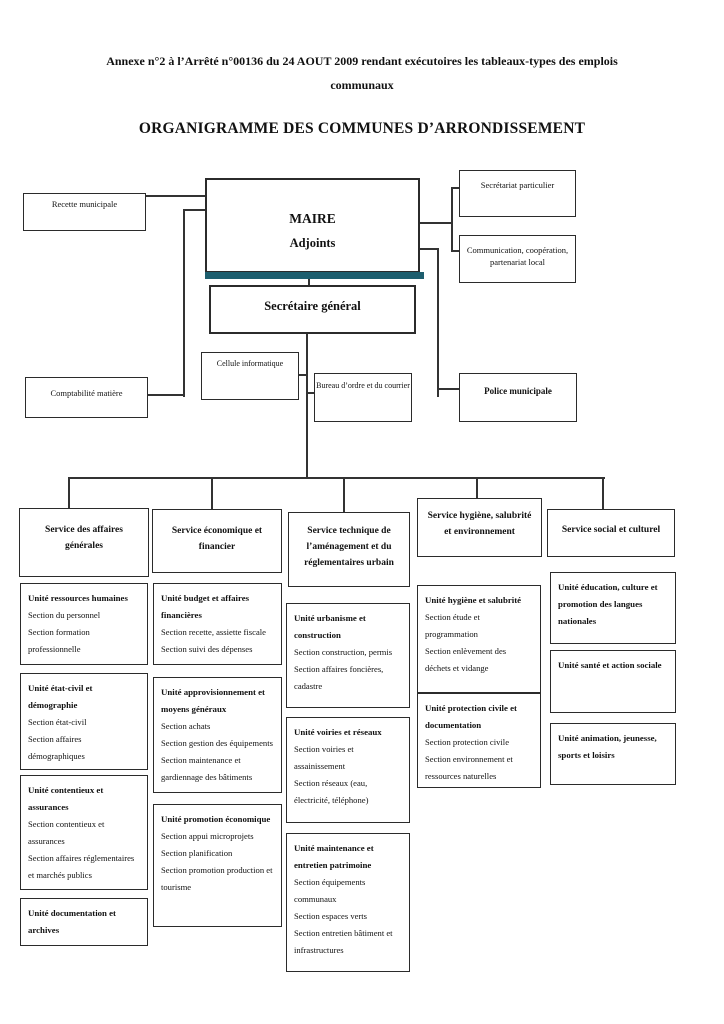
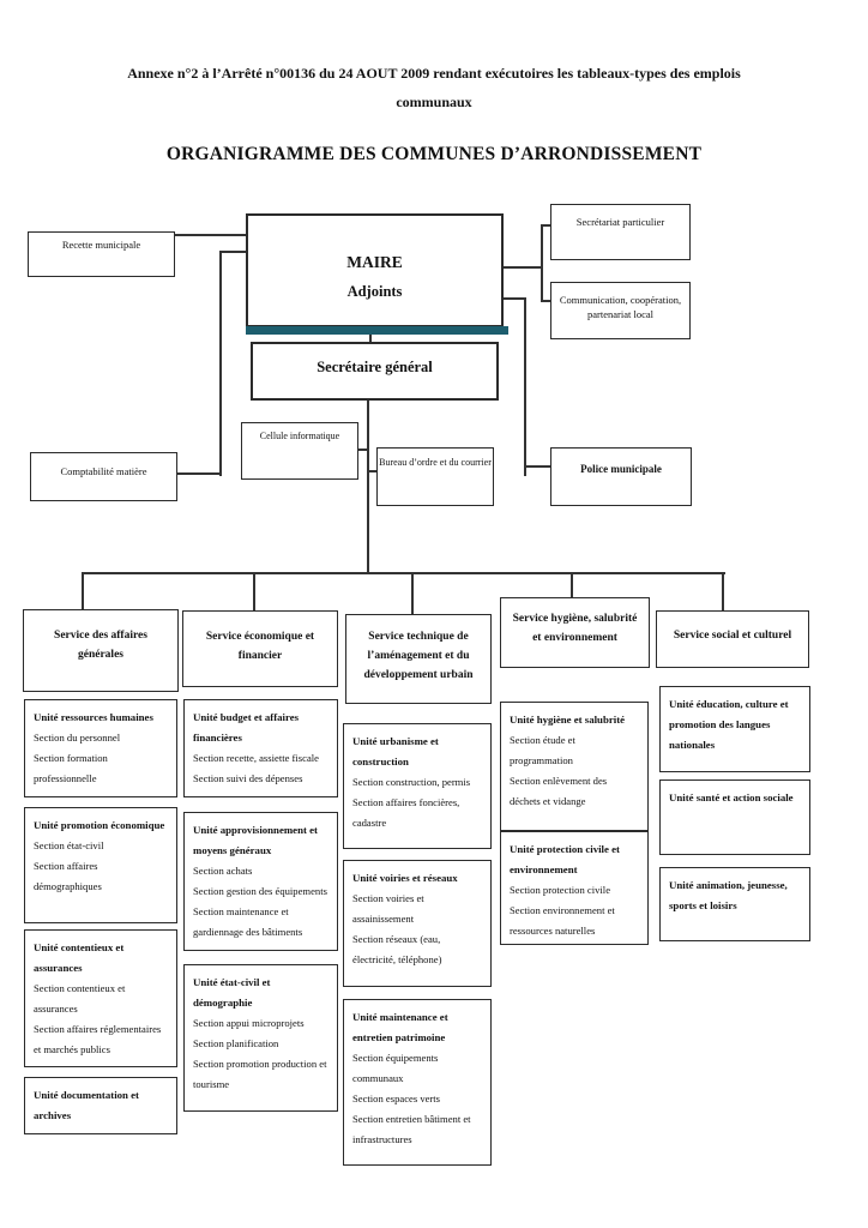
  Annexe n°2 à l’Arrêté n°00136 du 24 AOUT 2009 rendant exécutoires les tableaux-types des emplois
  communaux
  ORGANIGRAMME DES COMMUNES D’ARRONDISSEMENT
  Recette municipale
  MAIRE
  Adjoints
  Secrétariat particulier
  Communication, coopération,
  partenariat local
  Secrétaire général
  Cellule informatique
  Bureau d’ordre et du courrier
  Comptabilité matière
  Police municipale
  Service des affaires générales
  Service économique et financier
- Service technique de l’aménagement et du réglementaires urbain
+ Service technique de l’aménagement et du développement urbain
  Service hygiène, salubrité et environnement
  Service social et culturel
  Unité ressources humaines
  Section du personnel
  Section formation professionnelle
- Unité état-civil et démographie
+ Unité promotion économique
  Section état-civil
  Section affaires démographiques
  Unité contentieux et assurances
  Section contentieux et assurances
  Section affaires réglementaires
  et marchés publics
  Unité documentation et archives
  Unité budget et affaires financières
  Section recette, assiette fiscale
  Section suivi des dépenses
  Unité approvisionnement et moyens généraux
  Section achats
  Section gestion des équipements
  Section maintenance et gardiennage des bâtiments
- Unité promotion économique
+ Unité état-civil et démographie
  Section appui microprojets
  Section planification
  Section promotion production et tourisme
  Unité urbanisme et construction
  Section construction, permis
  Section affaires foncières, cadastre
  Unité voiries et réseaux
  Section voiries et assainissement
  Section réseaux (eau, électricité, téléphone)
  Unité maintenance et entretien patrimoine
  Section équipements communaux
  Section espaces verts
  Section entretien bâtiment et infrastructures
  Unité hygiène et salubrité
  Section étude et programmation
  Section enlèvement des déchets et vidange
- Unité protection civile et documentation
+ Unité protection civile et environnement
  Section protection civile
  Section environnement et ressources naturelles
  Unité éducation, culture et promotion des langues nationales
  Unité santé et action sociale
  Unité animation, jeunesse, sports et loisirs
